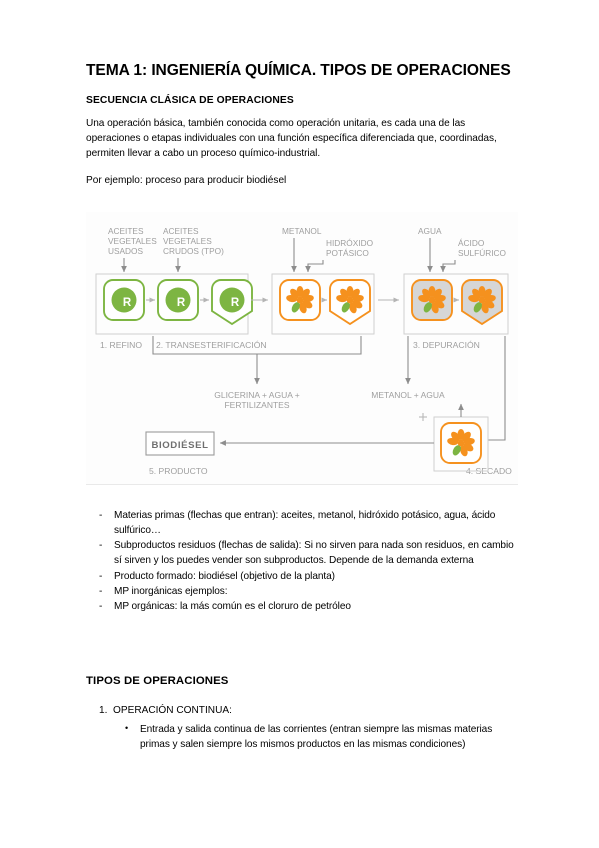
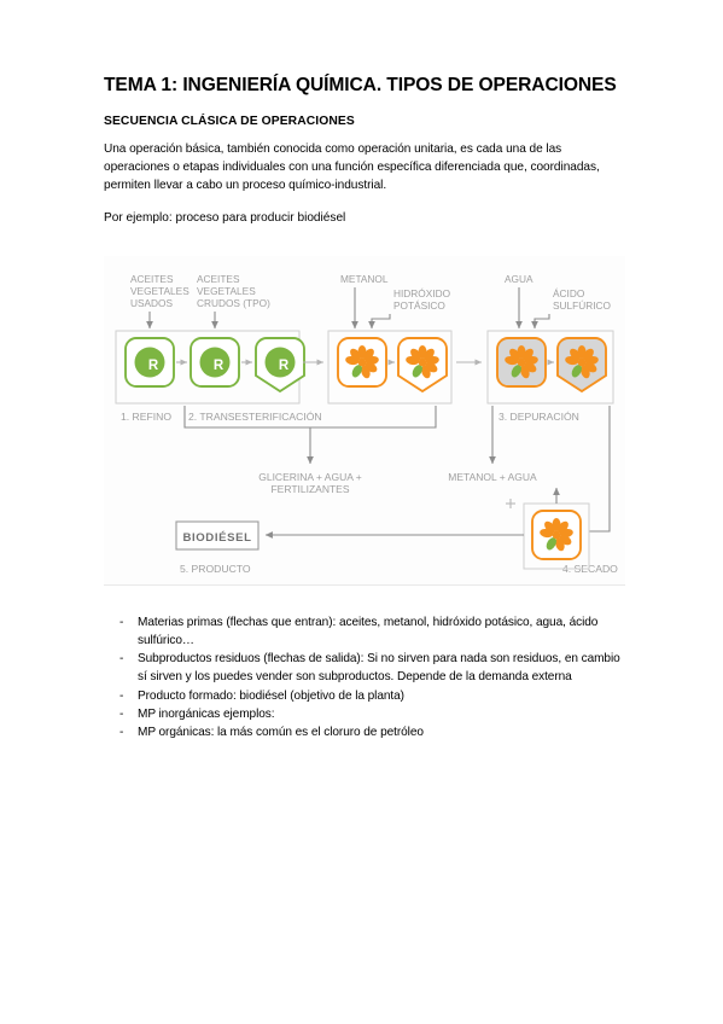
  TEMA 1: INGENIERÍA QUÍMICA. TIPOS DE OPERACIONES
  SECUENCIA CLÁSICA DE OPERACIONES
  Una operación básica, también conocida como operación unitaria, es cada una de las operaciones o etapas individuales con una función específica diferenciada que, coordinadas, permiten llevar a cabo un proceso químico-industrial.
  Por ejemplo: proceso para producir biodiésel
  ACEITES
  VEGETALES
  USADOS
  ACEITES
  VEGETALES
  CRUDOS (TPO)
  METANOL
  HIDRÓXIDO
  POTÁSICO
  AGUA
  ÁCIDO
  SULFÚRICO
  R
  R
  R
  1. REFINO
  2. TRANSESTERIFICACIÓN
  3. DEPURACIÓN
  5. PRODUCTO
  GLICERINA + AGUA +
  FERTILIZANTES
  METANOL + AGUA
  BIODIÉSEL
  -
  Materias primas (flechas que entran): aceites, metanol, hidróxido potásico, agua, ácido sulfúrico…
  -
  Subproductos residuos (flechas de salida): Si no sirven para nada son residuos, en cambio sí sirven y los puedes vender son subproductos. Depende de la demanda externa
  -
  Producto formado: biodiésel (objetivo de la planta)
  -
  MP inorgánicas ejemplos:
  -
  MP orgánicas: la más común es el cloruro de petróleo
- TIPOS DE OPERACIONES
- 1.
- OPERACIÓN CONTINUA:
- •
- Entrada y salida continua de las corrientes (entran siempre las mismas materias primas y salen siempre los mismos productos en las mismas condiciones)
